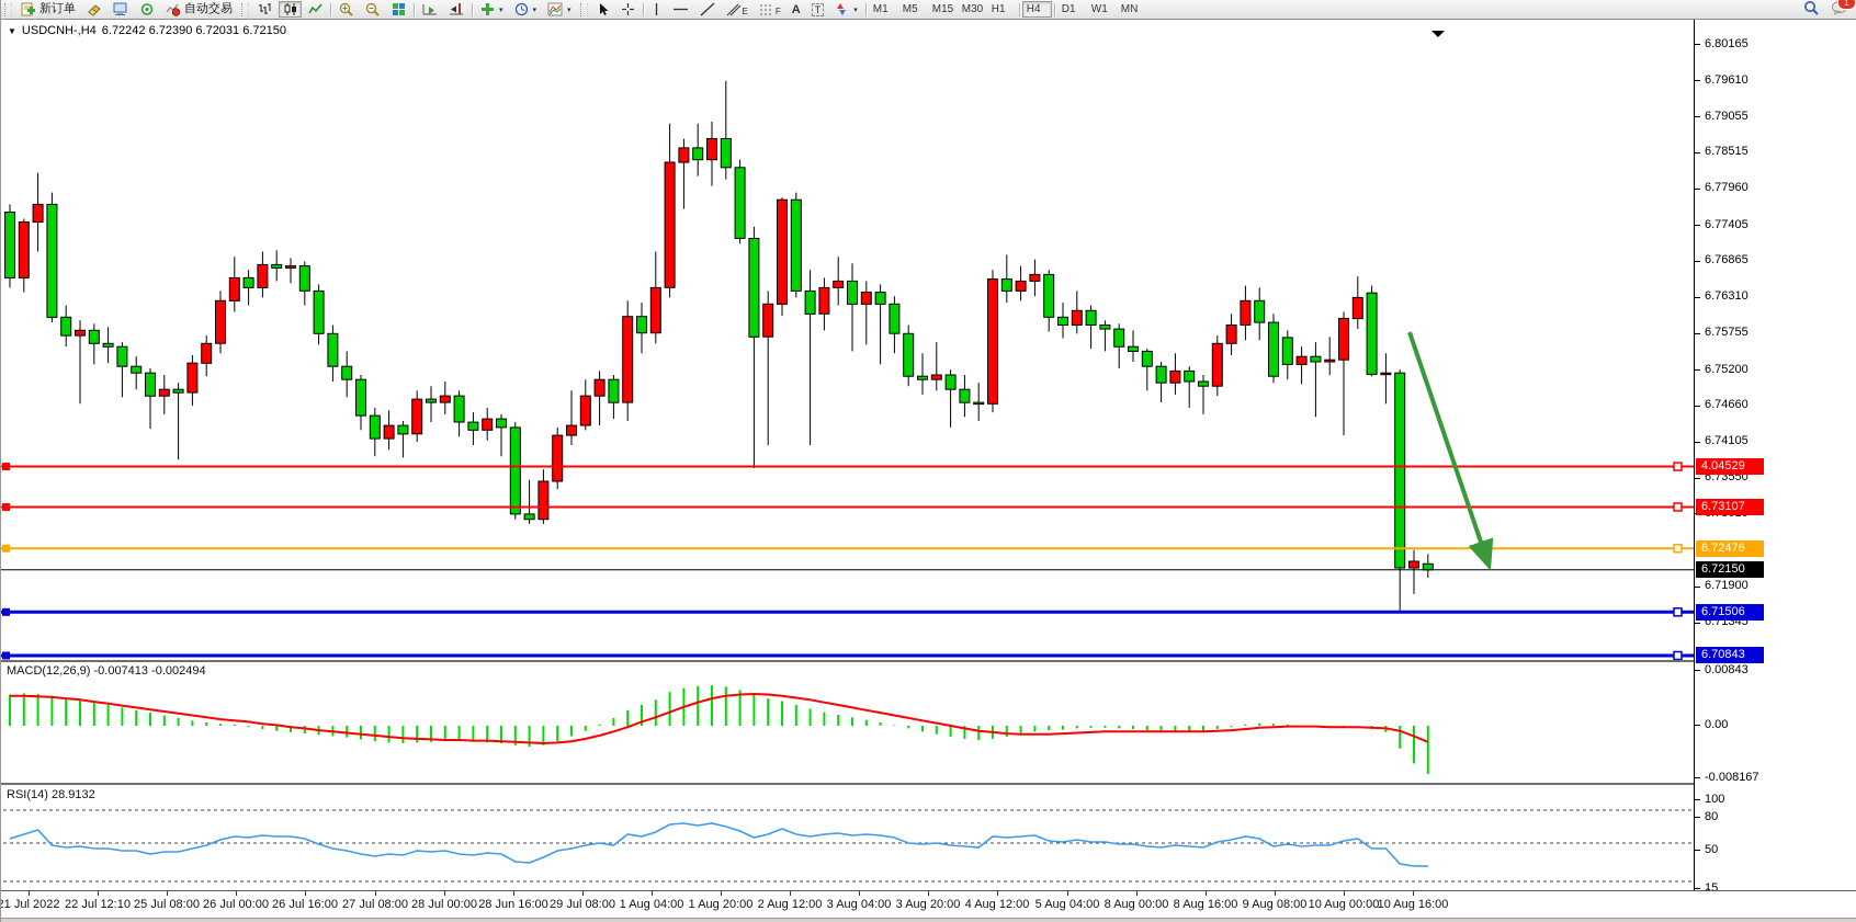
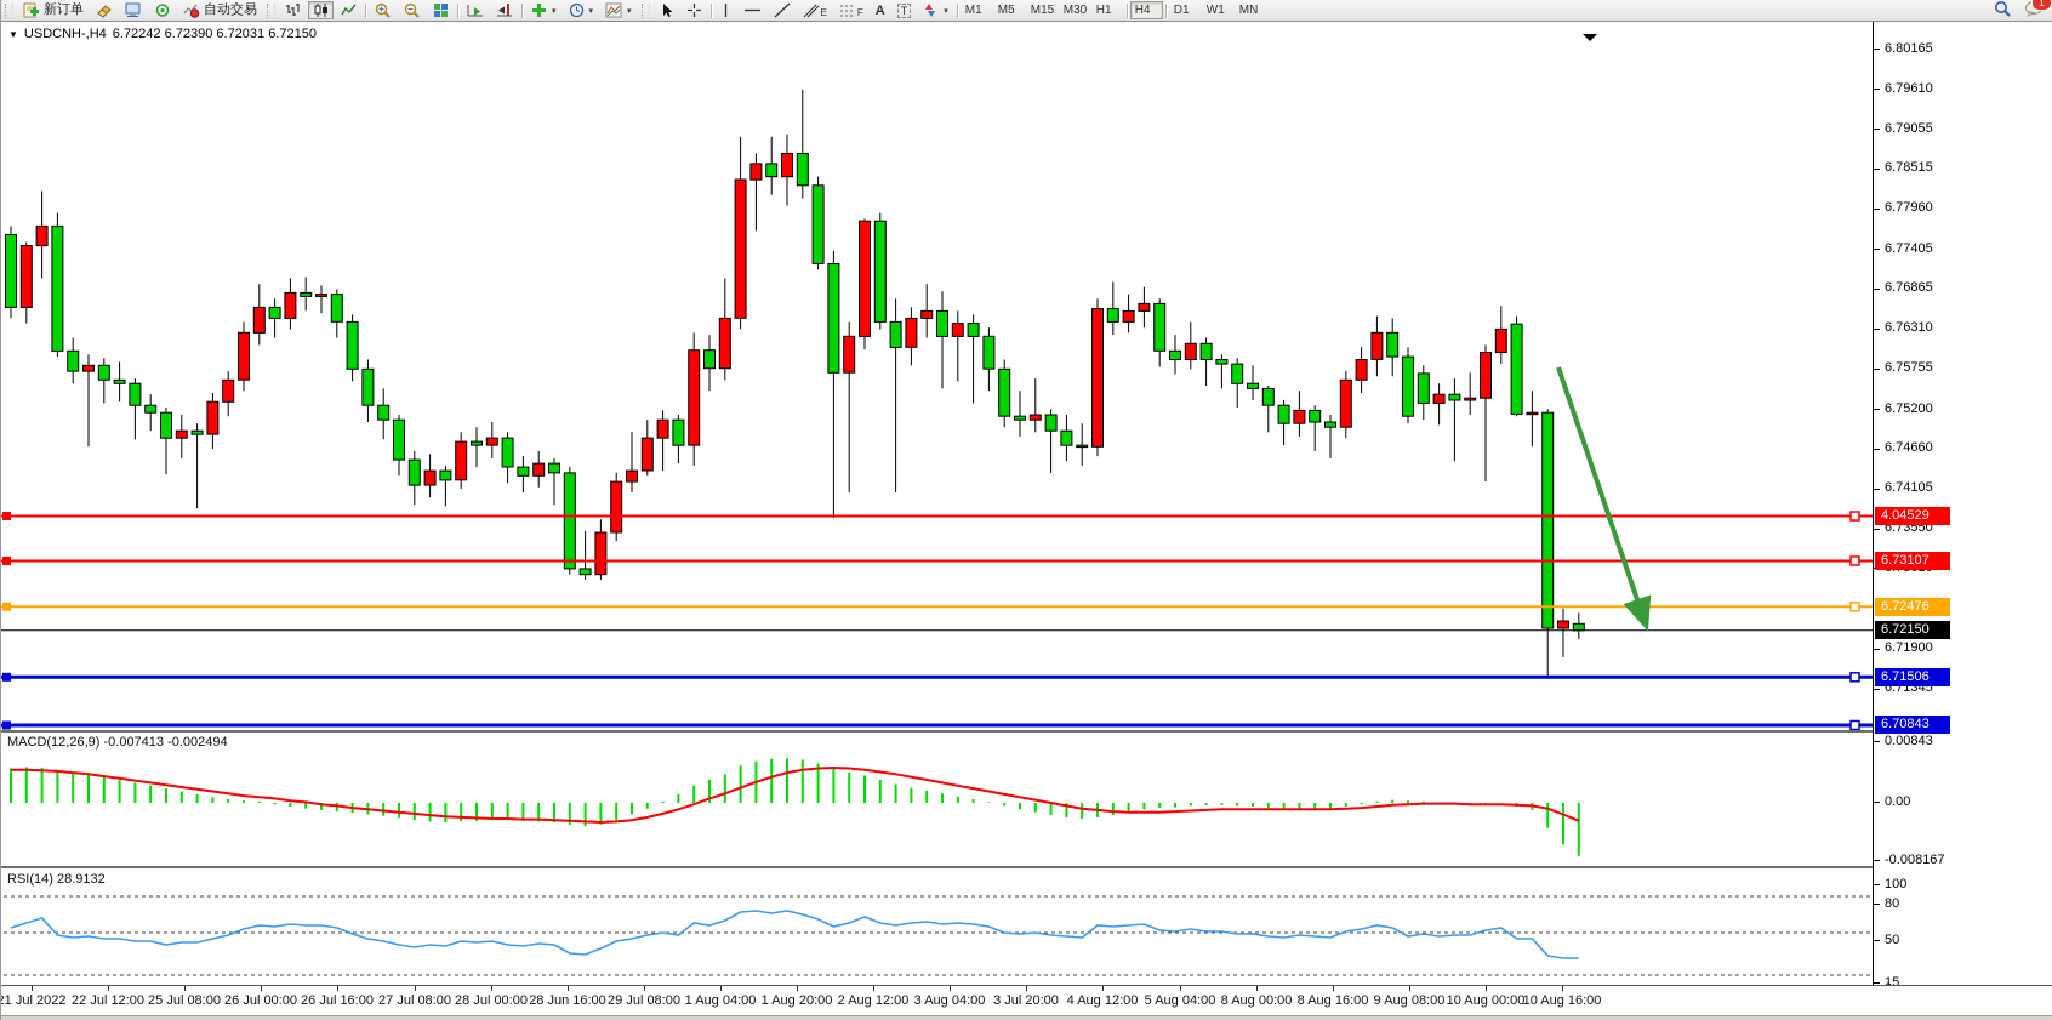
  新订单
  自动交易
  E
  F
  A
  T
  M1
  M5
  M15
  M30
  H1
  H4
  D1
  W1
  MN
  1
  ▼
  USDCNH-,H4
  6.72242 6.72390 6.72031 6.72150
  MACD(12,26,9) -0.007413 -0.002494
  RSI(14) 28.9132
  6.80165
  6.79610
  6.79055
  6.78515
  6.77960
  6.77405
  6.76865
  6.76310
  6.75755
  6.75200
  6.74660
  6.74105
  6.73550
  6.71900
  6.71345
  4.04529
  6.73107
  6.72476
  6.72150
  6.71506
  6.70843
  0.00843
  0.00
  -0.008167
  100
  80
  50
  15
  21 Jul 2022
- 22 Jul 12:10
+ 22 Jul 12:00
  25 Jul 08:00
  26 Jul 00:00
  26 Jul 16:00
  27 Jul 08:00
  28 Jul 00:00
  28 Jun 16:00
  29 Jul 08:00
  1 Aug 04:00
  1 Aug 20:00
  2 Aug 12:00
  3 Aug 04:00
- 3 Aug 20:00
+ 3 Jul 20:00
  4 Aug 12:00
  5 Aug 04:00
  8 Aug 00:00
  8 Aug 16:00
  9 Aug 08:00
  10 Aug 00:00
  10 Aug 16:00
